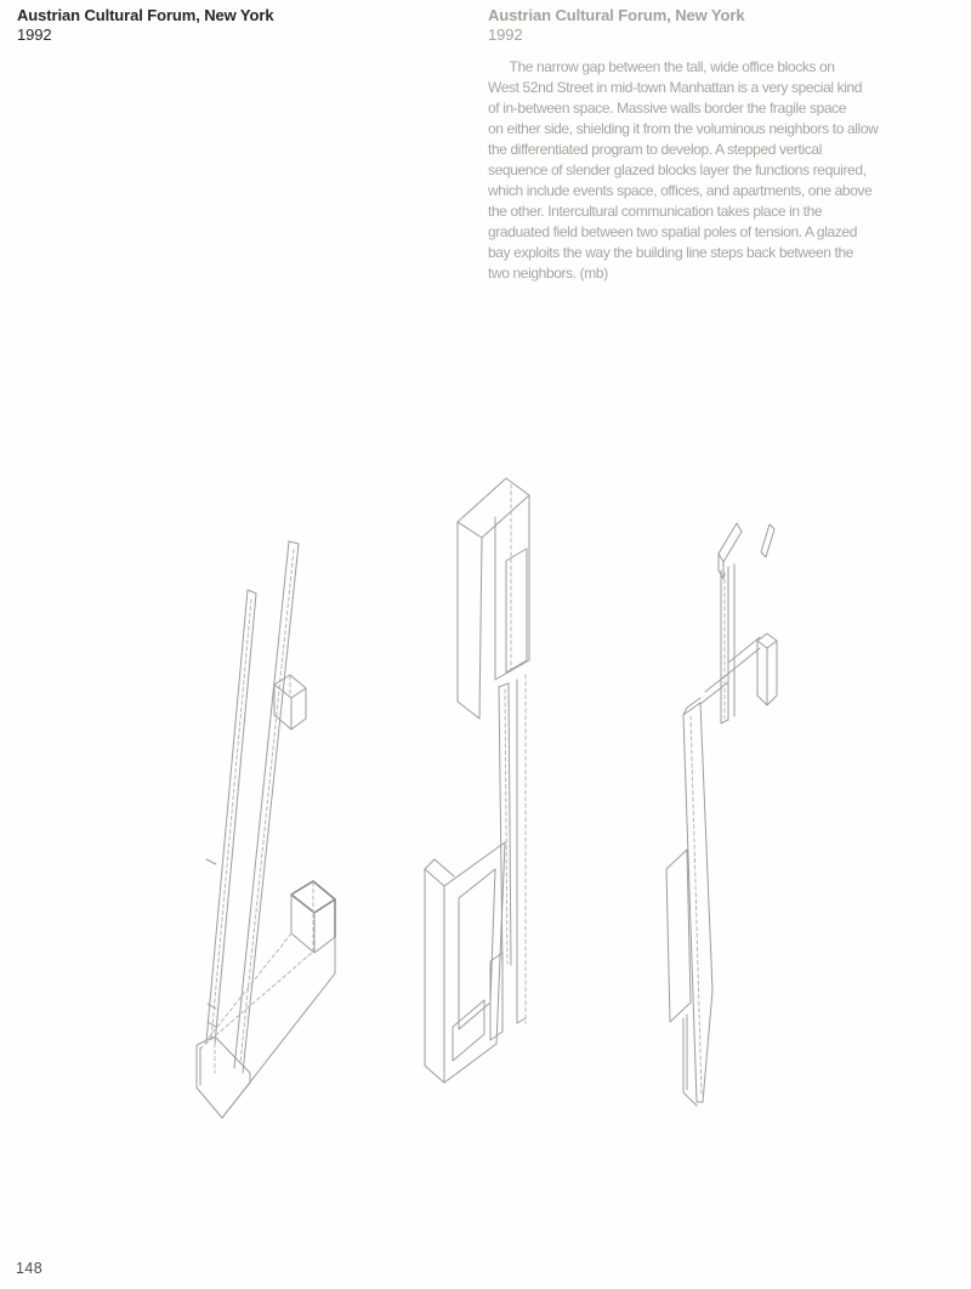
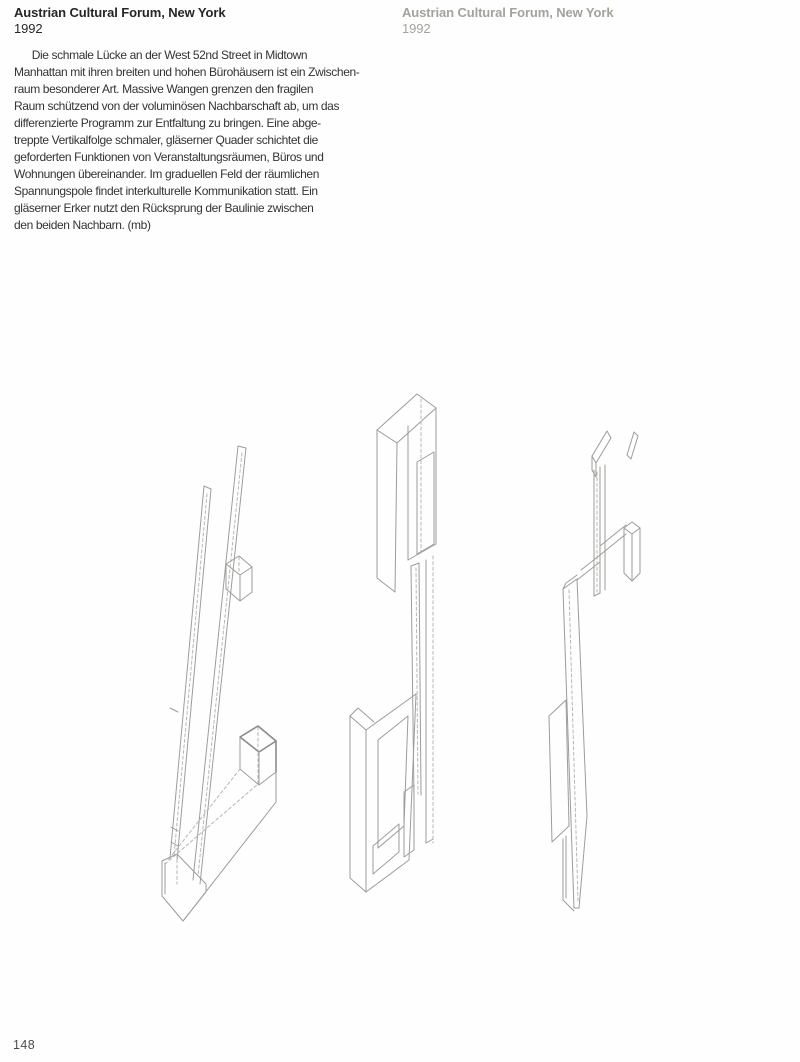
  Austrian Cultural Forum, New York
  1992
+ Die schmale Lücke an der West 52nd Street in Midtown
+ Manhattan mit ihren breiten und hohen Bürohäusern ist ein Zwischen-
+ raum besonderer Art. Massive Wangen grenzen den fragilen
+ Raum schützend von der voluminösen Nachbarschaft ab, um das
+ differenzierte Programm zur Entfaltung zu bringen. Eine abge-
+ treppte Vertikalfolge schmaler, gläserner Quader schichtet die
+ geforderten Funktionen von Veranstaltungsräumen, Büros und
+ Wohnungen übereinander. Im graduellen Feld der räumlichen
+ Spannungspole findet interkulturelle Kommunikation statt. Ein
+ gläserner Erker nutzt den Rücksprung der Baulinie zwischen
+ den beiden Nachbarn. (mb)
  Austrian Cultural Forum, New York
  1992
- The narrow gap between the tall, wide office blocks on
- West 52nd Street in mid-town Manhattan is a very special kind
- of in-between space. Massive walls border the fragile space
- on either side, shielding it from the voluminous neighbors to allow
- the differentiated program to develop. A stepped vertical
- sequence of slender glazed blocks layer the functions required,
- which include events space, offices, and apartments, one above
- the other. Intercultural communication takes place in the
- graduated field between two spatial poles of tension. A glazed
- bay exploits the way the building line steps back between the
- two neighbors. (mb)
  148
